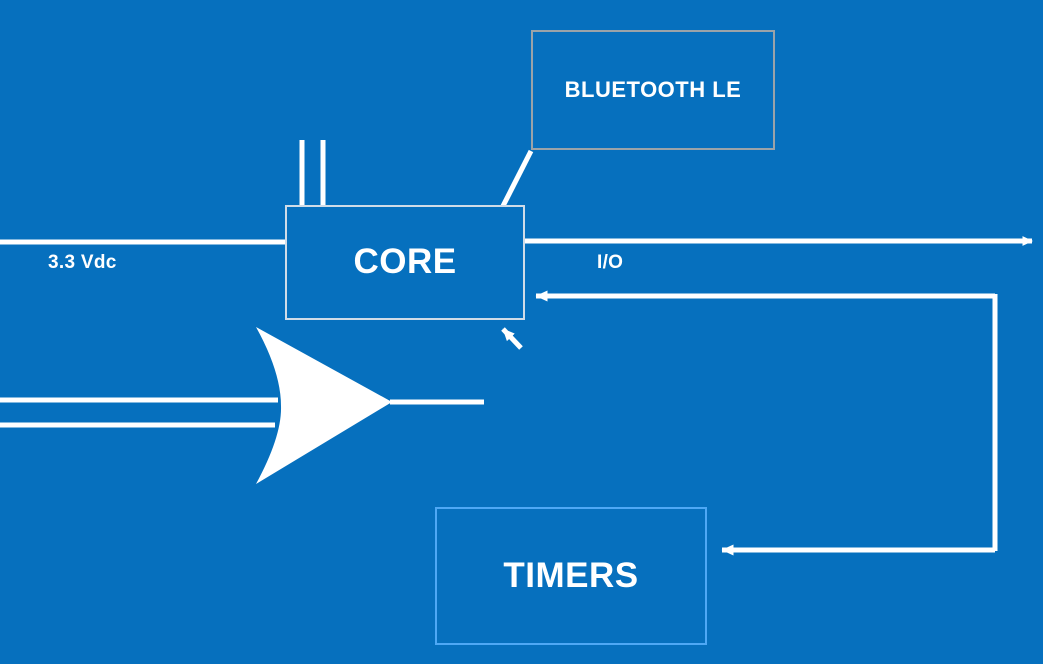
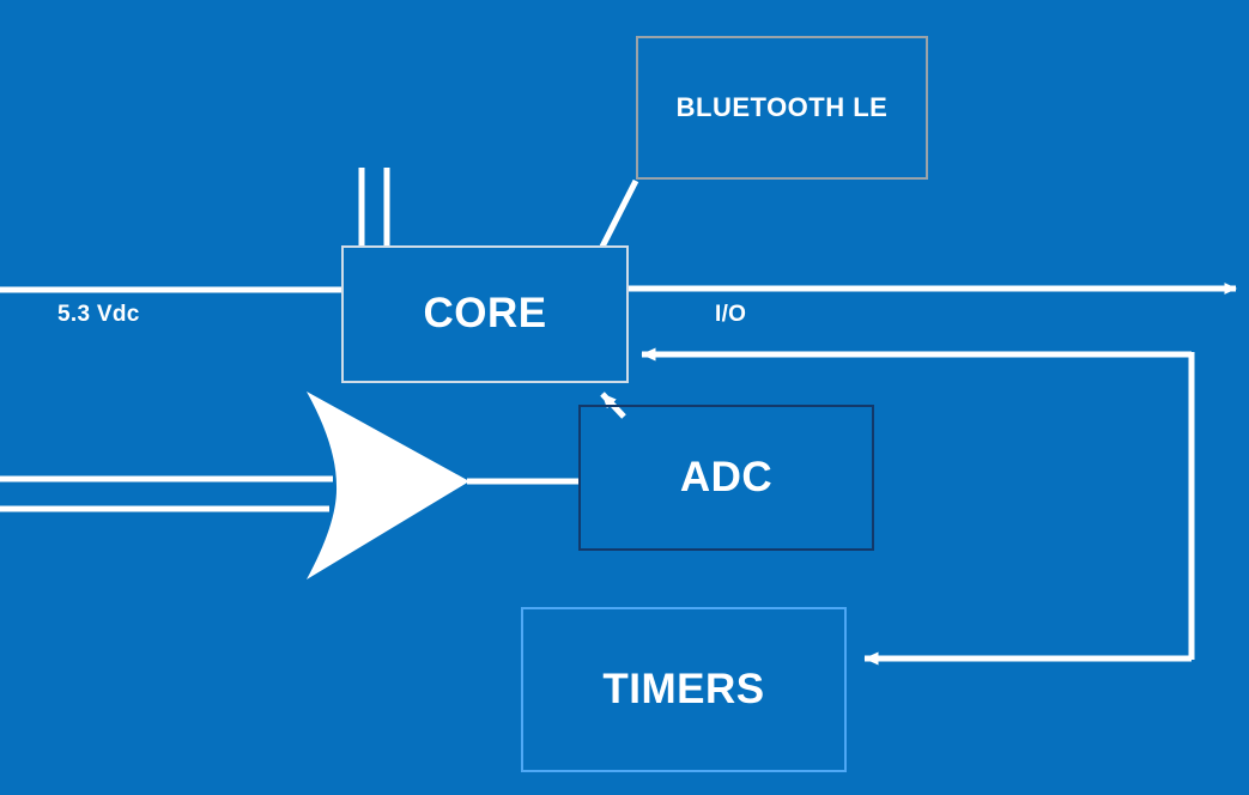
  BLUETOOTH LE
  CORE
+ ADC
  TIMERS
- 3.3 Vdc
+ 5.3 Vdc
  I/O
